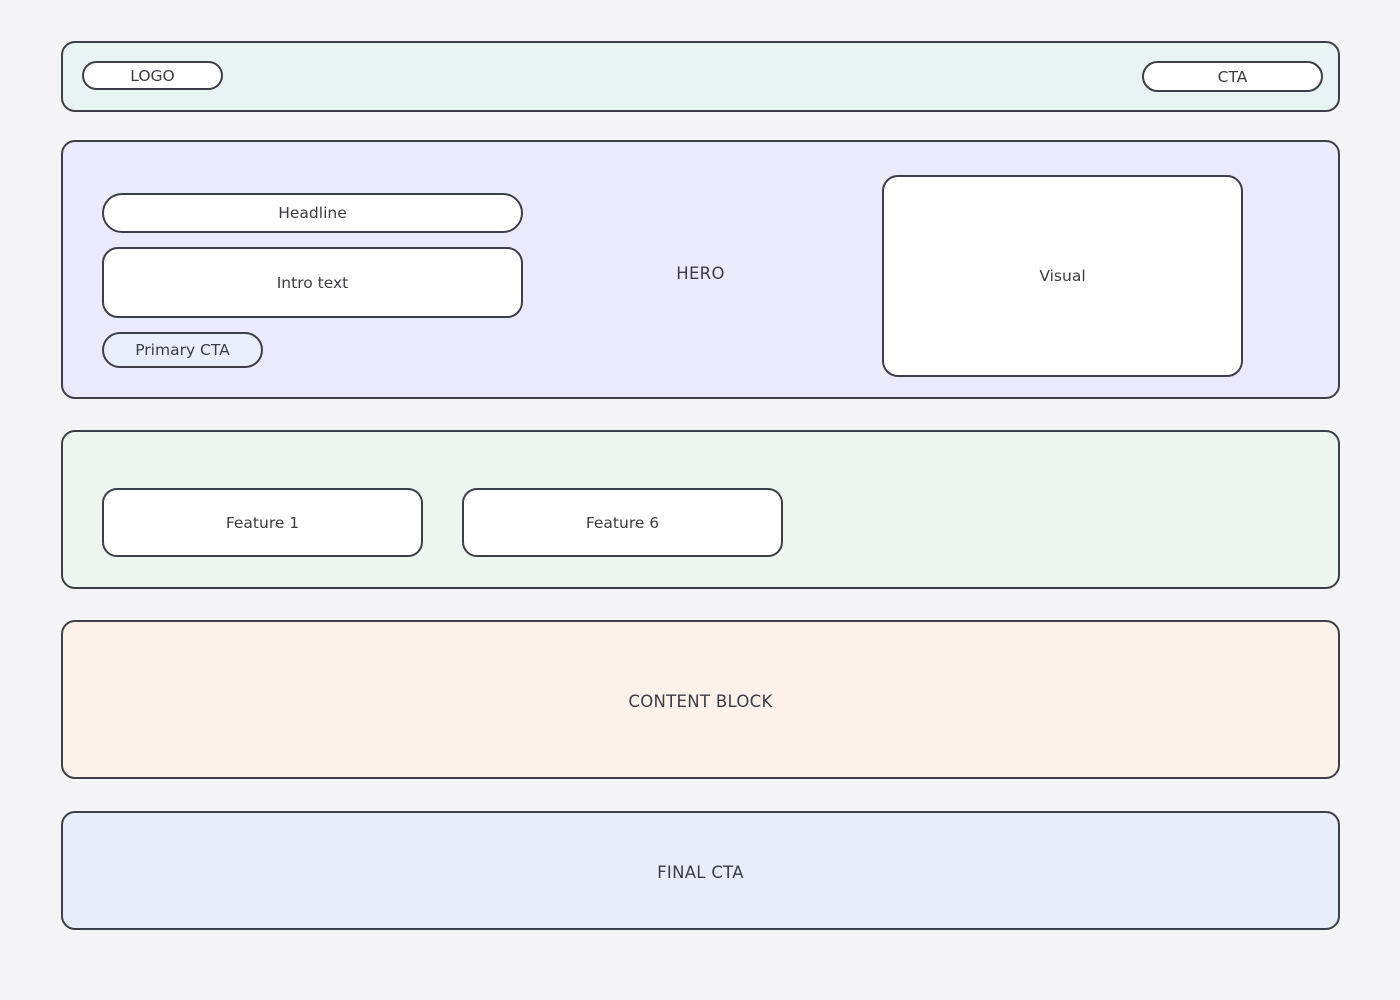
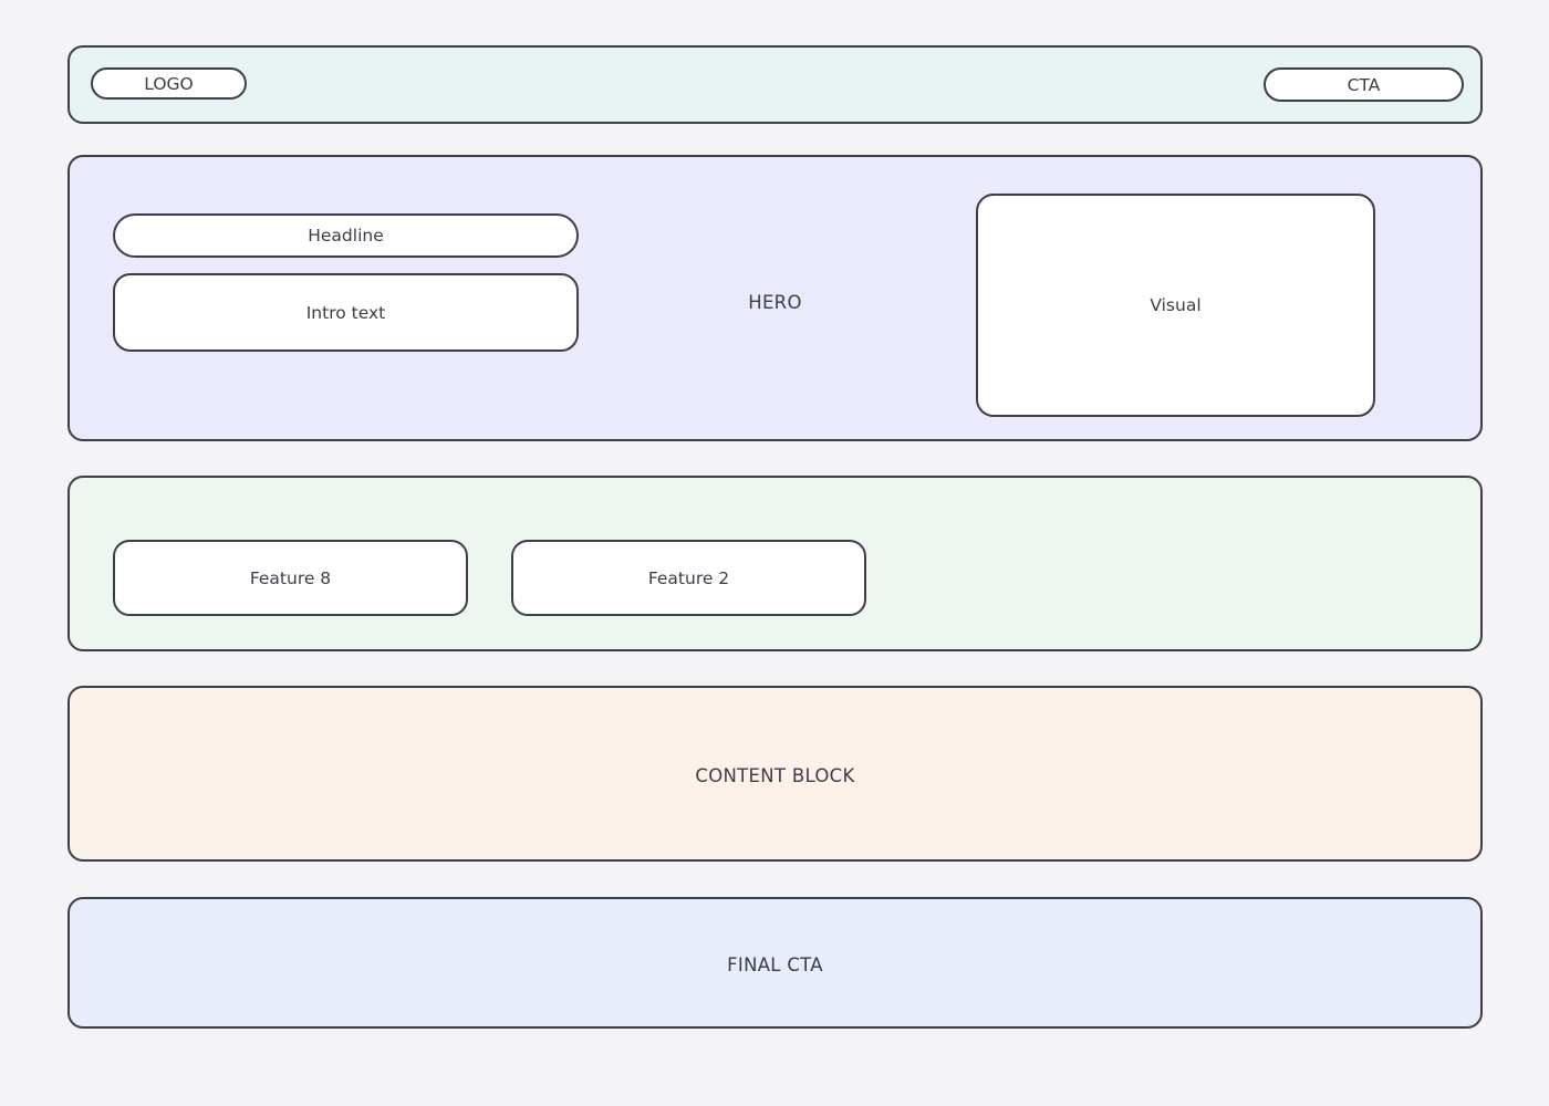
  LOGO
  CTA
  HERO
  Headline
  Intro text
- Primary CTA
  Visual
- Feature 1
+ Feature 8
- Feature 6
+ Feature 2
  CONTENT BLOCK
  FINAL CTA
